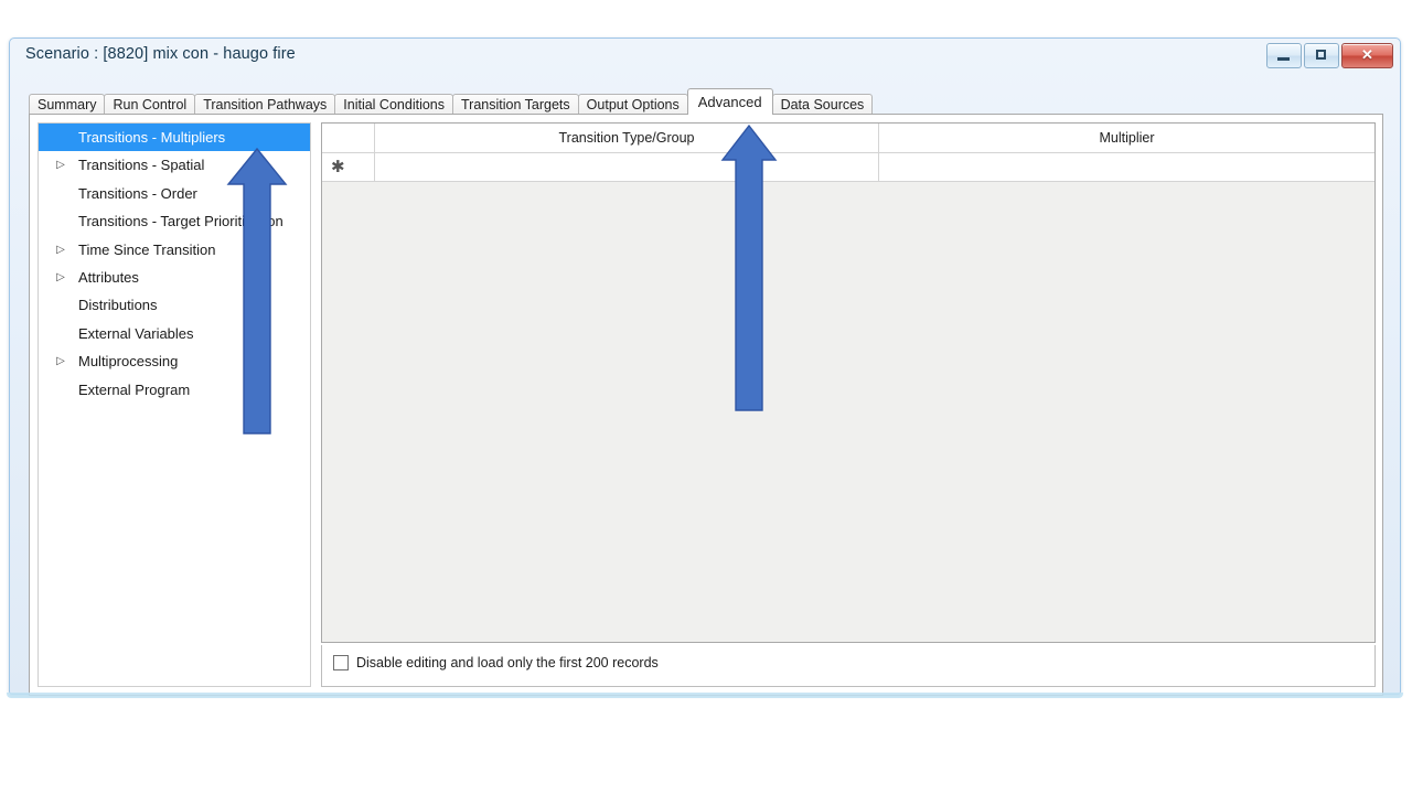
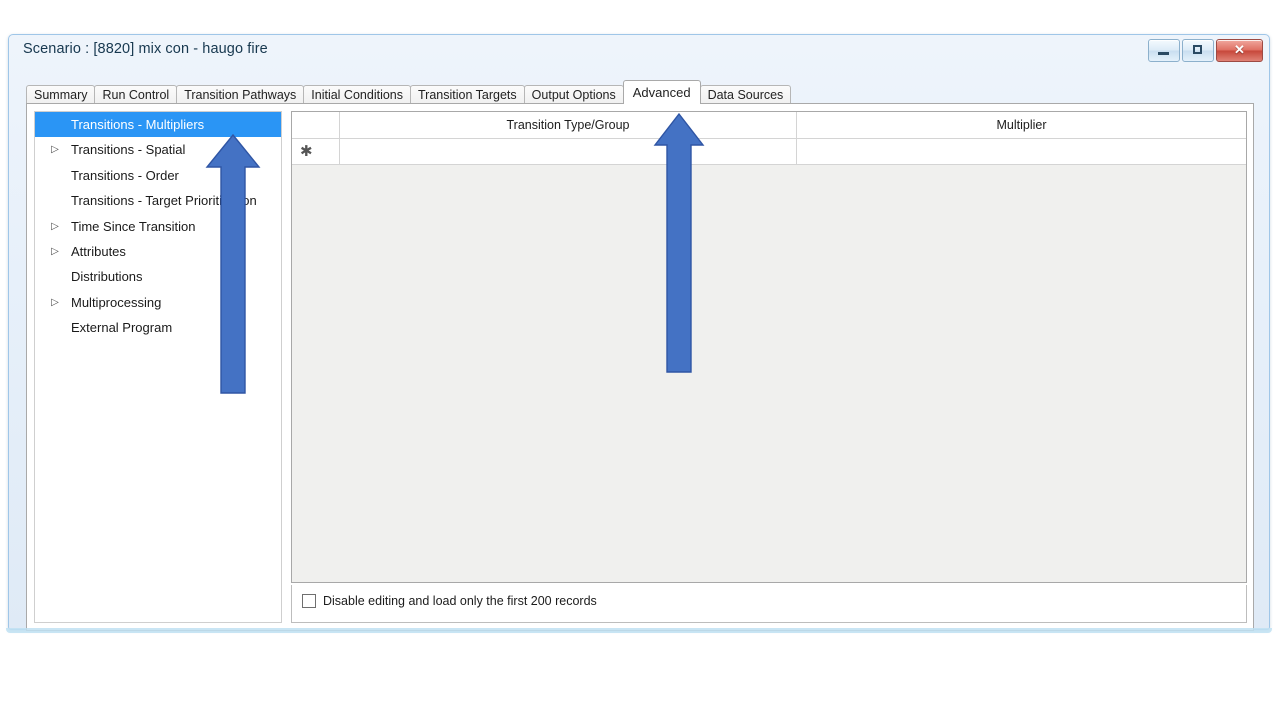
  Scenario : [8820] mix con - haugo fire
  ✕
  Summary
  Run Control
  Transition Pathways
  Initial Conditions
  Transition Targets
  Output Options
  Advanced
  Data Sources
  Transitions - Multipliers
  ▷
  Transitions - Spatial
  Transitions - Order
  Transitions - Target Prioriton
  ▷
  Time Since Transition
  ▷
  Attributes
  Distributions
- External Variables
  ▷
  Multiprocessing
  External Program
  Transition Type/Group
  Multiplier
  ✱
  Disable editing and load only the first 200 records
